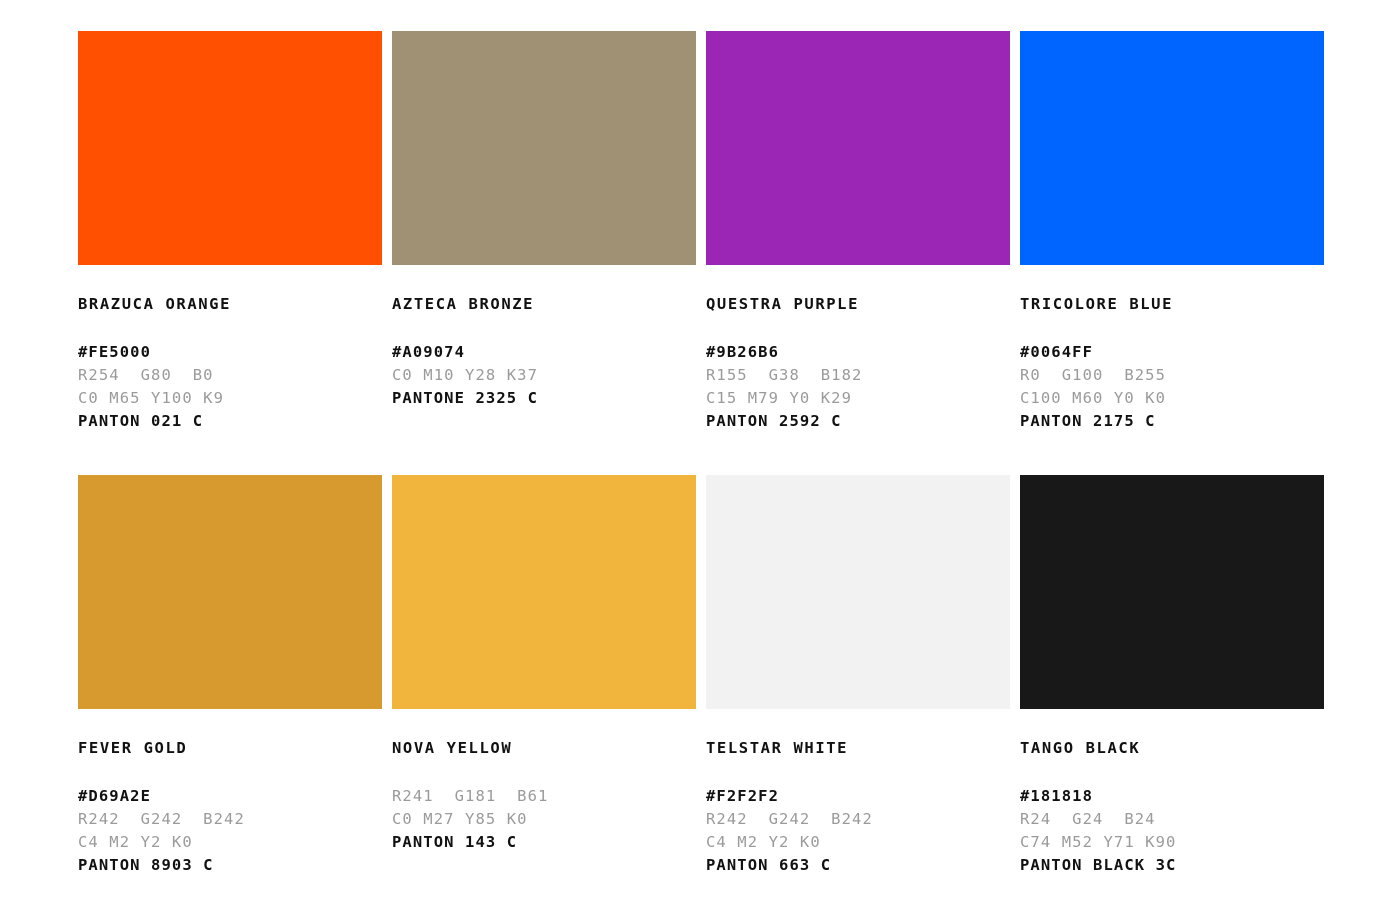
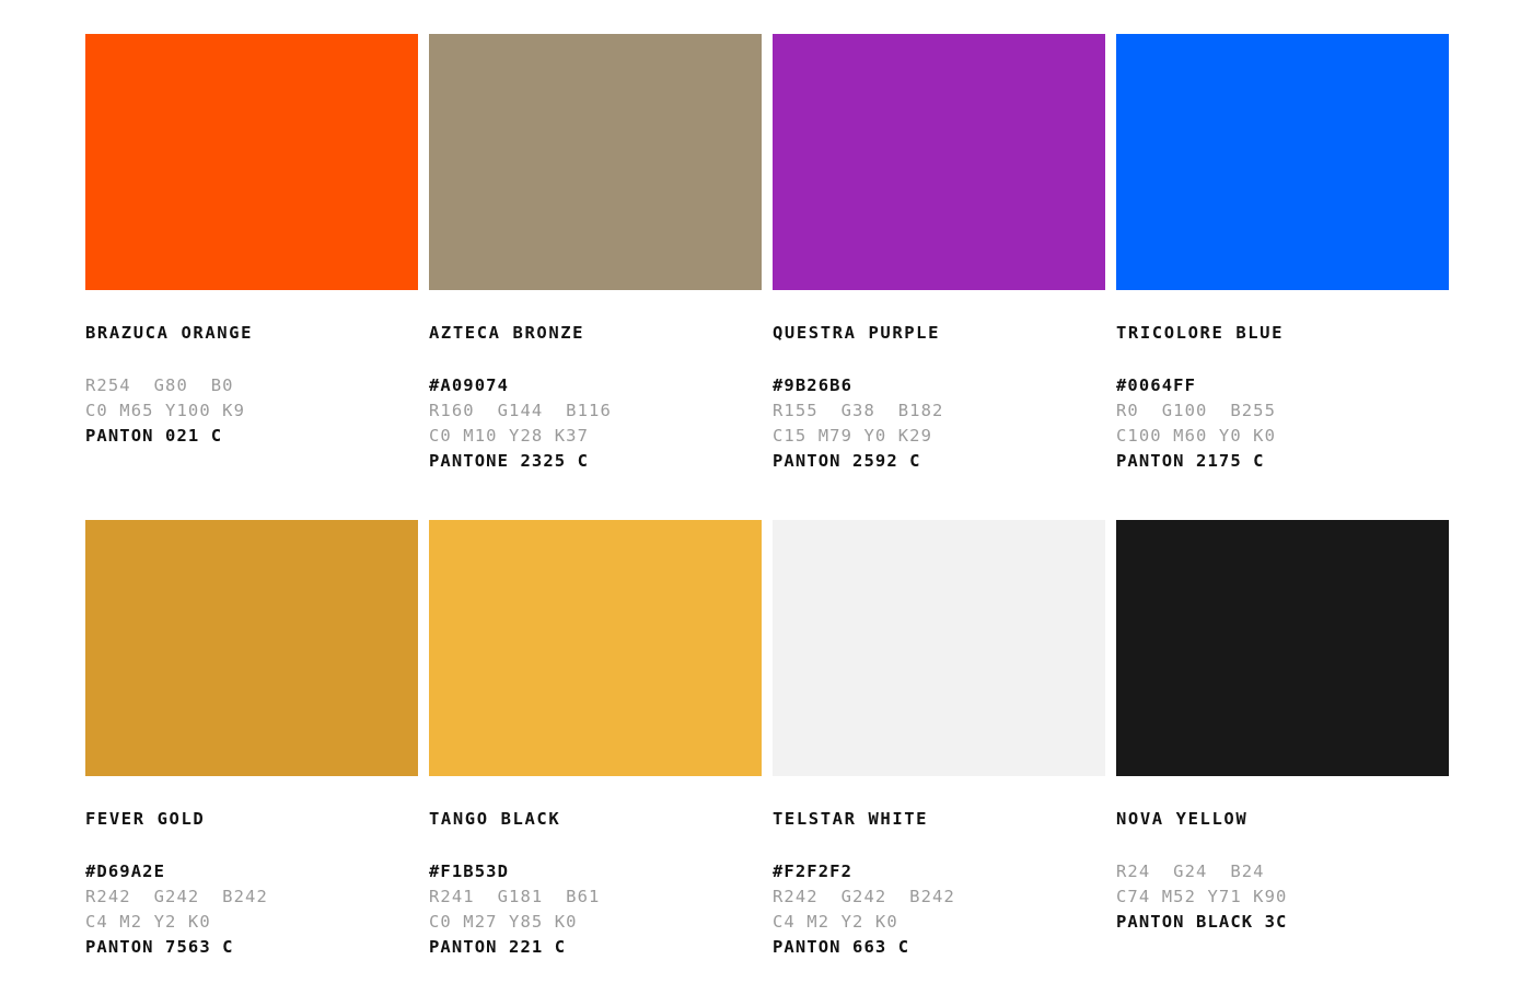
  BRAZUCA ORANGE
- #FE5000
  R254 G80 B0
  C0 M65 Y100 K9
  PANTON 021 C
  AZTECA BRONZE
  #A09074
+ R160 G144 B116
  C0 M10 Y28 K37
  PANTONE 2325 C
  QUESTRA PURPLE
  #9B26B6
  R155 G38 B182
  C15 M79 Y0 K29
  PANTON 2592 C
  TRICOLORE BLUE
  #0064FF
  R0 G100 B255
  C100 M60 Y0 K0
  PANTON 2175 C
  FEVER GOLD
  #D69A2E
  R242 G242 B242
  C4 M2 Y2 K0
- PANTON 8903 C
+ PANTON 7563 C
- NOVA YELLOW
+ TANGO BLACK
+ #F1B53D
  R241 G181 B61
  C0 M27 Y85 K0
- PANTON 143 C
+ PANTON 221 C
  TELSTAR WHITE
  #F2F2F2
  R242 G242 B242
  C4 M2 Y2 K0
  PANTON 663 C
- TANGO BLACK
+ NOVA YELLOW
- #181818
  R24 G24 B24
  C74 M52 Y71 K90
  PANTON BLACK 3C
